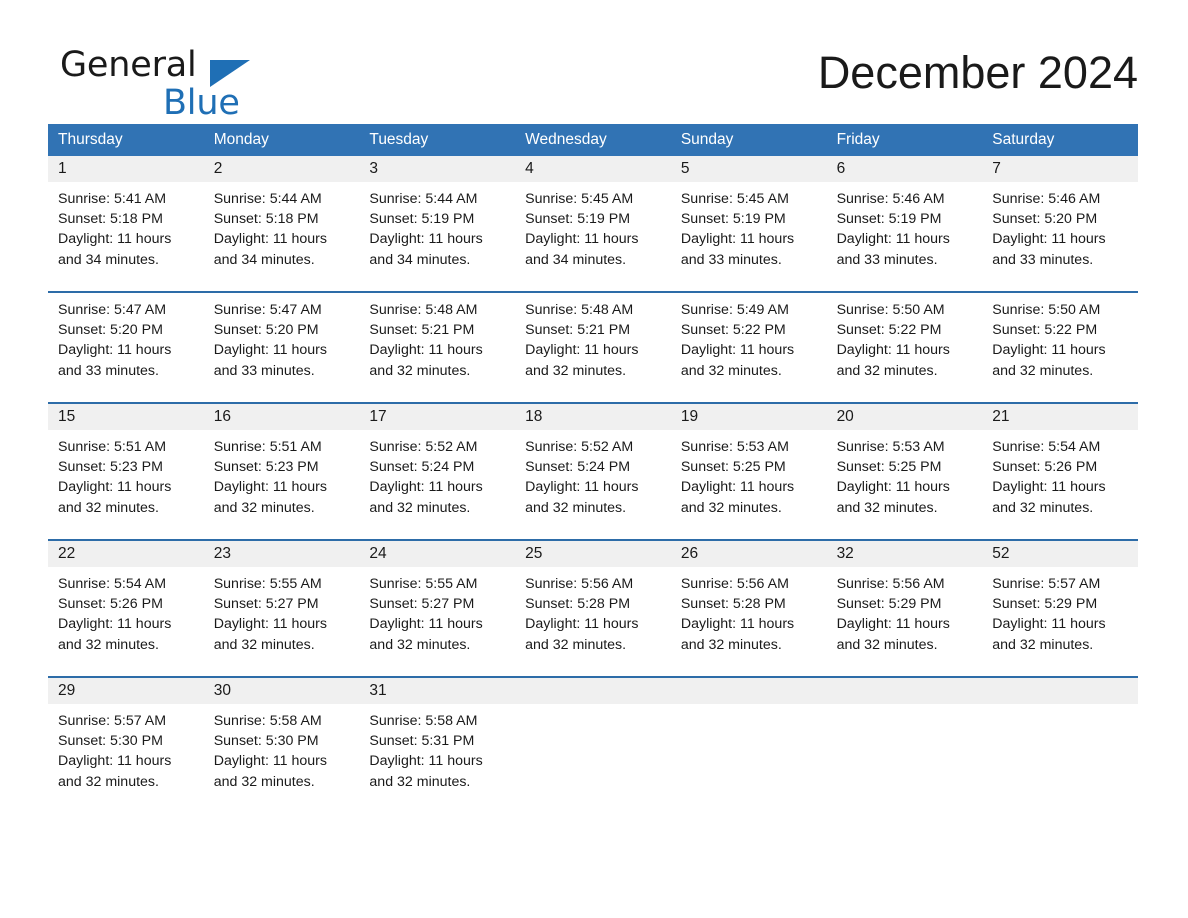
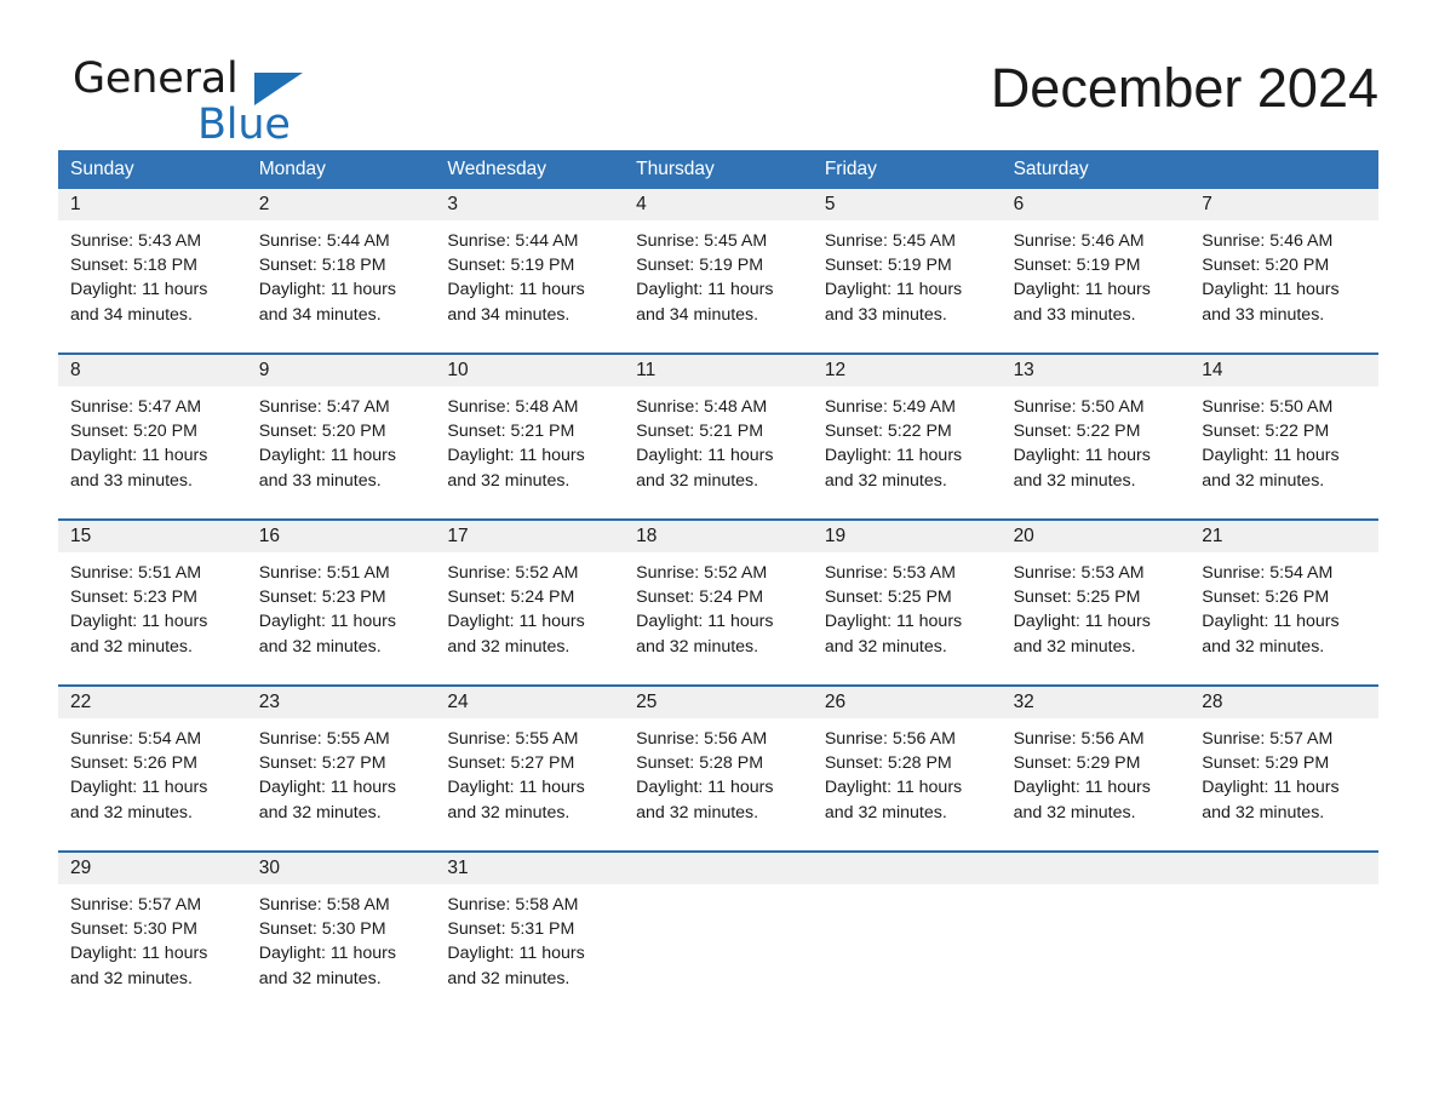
  General
  Blue
  December 2024
- Thursday
+ Sunday
  Monday
- Tuesday
  Wednesday
- Sunday
+ Thursday
  Friday
  Saturday
  1
  2
  3
  4
  5
  6
  7
- Sunrise: 5:41 AM
+ Sunrise: 5:43 AM
  Sunset: 5:18 PM
  Daylight: 11 hours and 34 minutes.
  Sunrise: 5:44 AM
  Sunset: 5:18 PM
  Daylight: 11 hours and 34 minutes.
  Sunrise: 5:44 AM
  Sunset: 5:19 PM
  Daylight: 11 hours and 34 minutes.
  Sunrise: 5:45 AM
  Sunset: 5:19 PM
  Daylight: 11 hours and 34 minutes.
  Sunrise: 5:45 AM
  Sunset: 5:19 PM
  Daylight: 11 hours and 33 minutes.
  Sunrise: 5:46 AM
  Sunset: 5:19 PM
  Daylight: 11 hours and 33 minutes.
  Sunrise: 5:46 AM
  Sunset: 5:20 PM
  Daylight: 11 hours and 33 minutes.
+ 8
+ 9
+ 10
+ 11
+ 12
+ 13
+ 14
  Sunrise: 5:47 AM
  Sunset: 5:20 PM
  Daylight: 11 hours and 33 minutes.
  Sunrise: 5:47 AM
  Sunset: 5:20 PM
  Daylight: 11 hours and 33 minutes.
  Sunrise: 5:48 AM
  Sunset: 5:21 PM
  Daylight: 11 hours and 32 minutes.
  Sunrise: 5:48 AM
  Sunset: 5:21 PM
  Daylight: 11 hours and 32 minutes.
  Sunrise: 5:49 AM
  Sunset: 5:22 PM
  Daylight: 11 hours and 32 minutes.
  Sunrise: 5:50 AM
  Sunset: 5:22 PM
  Daylight: 11 hours and 32 minutes.
  Sunrise: 5:50 AM
  Sunset: 5:22 PM
  Daylight: 11 hours and 32 minutes.
  15
  16
  17
  18
  19
  20
  21
  Sunrise: 5:51 AM
  Sunset: 5:23 PM
  Daylight: 11 hours and 32 minutes.
  Sunrise: 5:51 AM
  Sunset: 5:23 PM
  Daylight: 11 hours and 32 minutes.
  Sunrise: 5:52 AM
  Sunset: 5:24 PM
  Daylight: 11 hours and 32 minutes.
  Sunrise: 5:52 AM
  Sunset: 5:24 PM
  Daylight: 11 hours and 32 minutes.
  Sunrise: 5:53 AM
  Sunset: 5:25 PM
  Daylight: 11 hours and 32 minutes.
  Sunrise: 5:53 AM
  Sunset: 5:25 PM
  Daylight: 11 hours and 32 minutes.
  Sunrise: 5:54 AM
  Sunset: 5:26 PM
  Daylight: 11 hours and 32 minutes.
  22
  23
  24
  25
  26
  32
- 52
+ 28
  Sunrise: 5:54 AM
  Sunset: 5:26 PM
  Daylight: 11 hours and 32 minutes.
  Sunrise: 5:55 AM
  Sunset: 5:27 PM
  Daylight: 11 hours and 32 minutes.
  Sunrise: 5:55 AM
  Sunset: 5:27 PM
  Daylight: 11 hours and 32 minutes.
  Sunrise: 5:56 AM
  Sunset: 5:28 PM
  Daylight: 11 hours and 32 minutes.
  Sunrise: 5:56 AM
  Sunset: 5:28 PM
  Daylight: 11 hours and 32 minutes.
  Sunrise: 5:56 AM
  Sunset: 5:29 PM
  Daylight: 11 hours and 32 minutes.
  Sunrise: 5:57 AM
  Sunset: 5:29 PM
  Daylight: 11 hours and 32 minutes.
  29
  30
  31
  Sunrise: 5:57 AM
  Sunset: 5:30 PM
  Daylight: 11 hours and 32 minutes.
  Sunrise: 5:58 AM
  Sunset: 5:30 PM
  Daylight: 11 hours and 32 minutes.
  Sunrise: 5:58 AM
  Sunset: 5:31 PM
  Daylight: 11 hours and 32 minutes.
